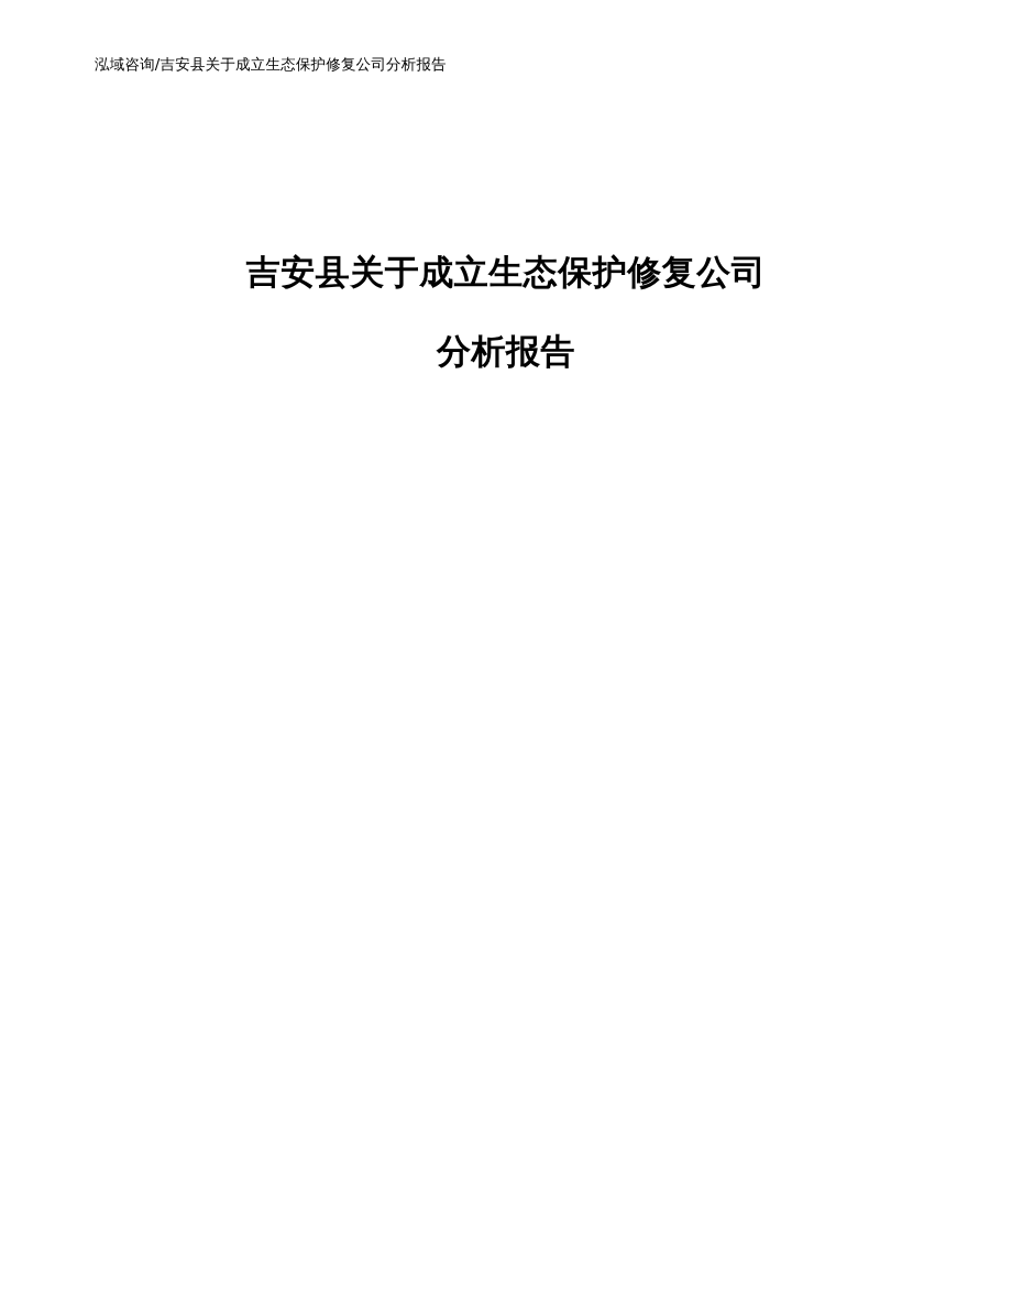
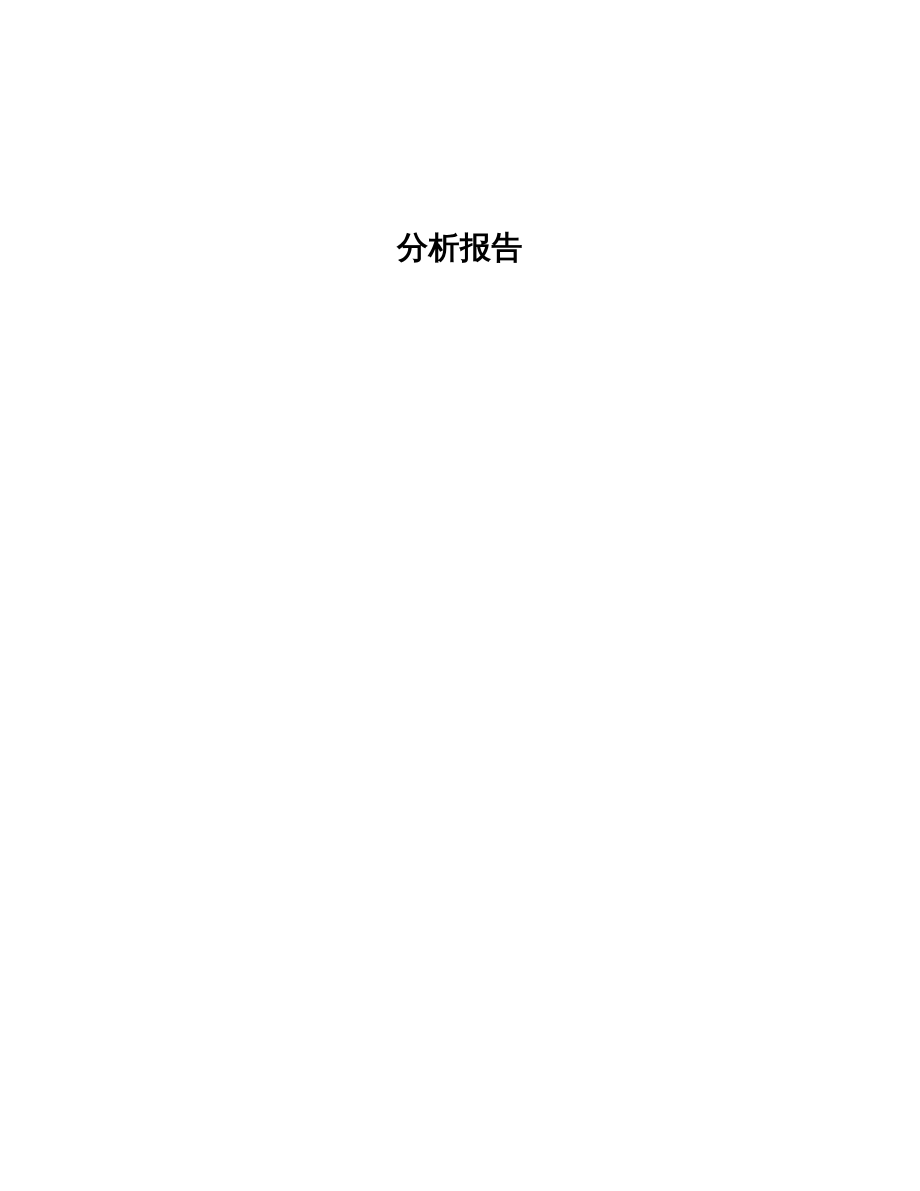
- 泓域咨询/吉安县关于成立生态保护修复公司分析报告
- 吉安县关于成立生态保护修复公司
  分析报告
